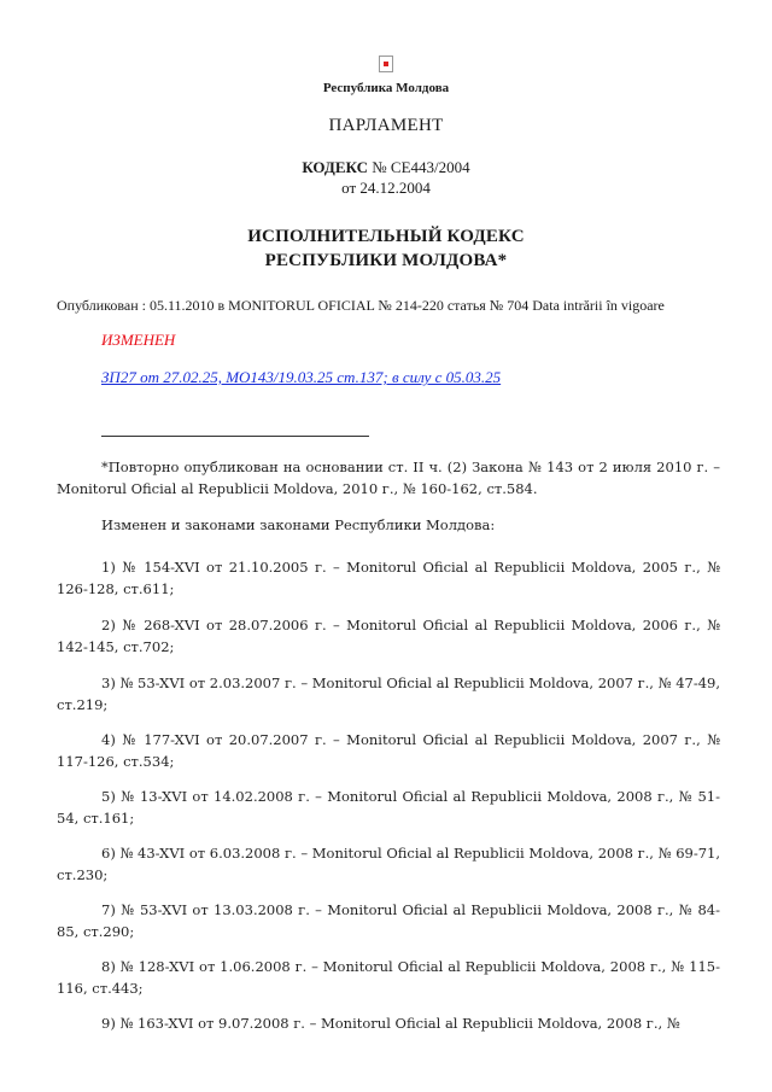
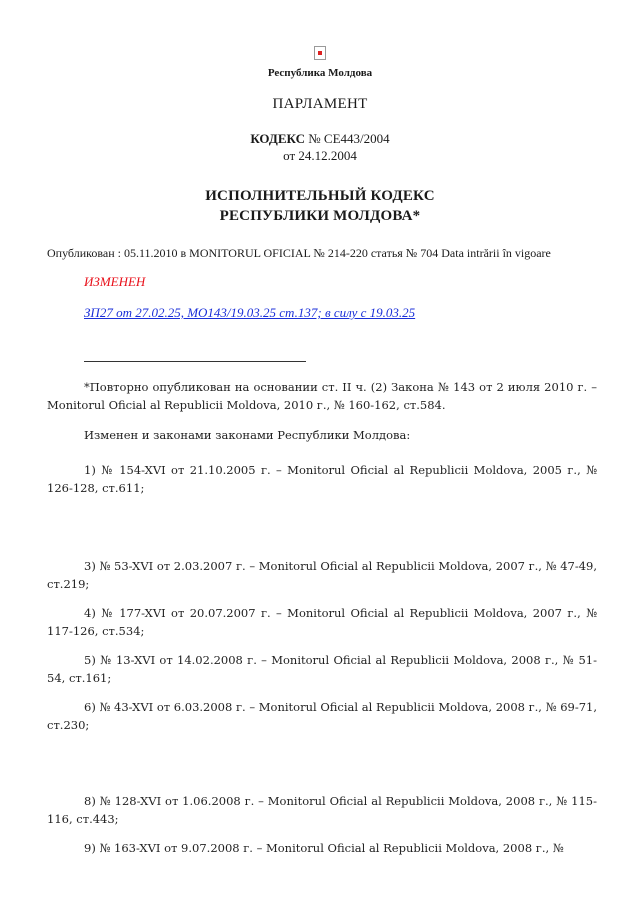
  Республика Молдова
  ПАРЛАМЕНТ
  КОДЕКС № CE443/2004
  от 24.12.2004
  ИСПОЛНИТЕЛЬНЫЙ КОДЕКС
  РЕСПУБЛИКИ МОЛДОВА*
  Опубликован : 05.11.2010 в MONITORUL OFICIAL № 214-220 статья № 704 Data intrării în vigoare
  ИЗМЕНЕН
- ЗП27 от 27.02.25, МО143/19.03.25 ст.137; в силу с 05.03.25
+ ЗП27 от 27.02.25, МО143/19.03.25 ст.137; в силу с 19.03.25
  *Повторно опубликован на основании ст. II ч. (2) Закона № 143 от 2 июля 2010 г. – Monitorul Oficial al Republicii Moldova, 2010 г., № 160-162, ст.584.
  Изменен и законами законами Республики Молдова:
  1) № 154-XVI от 21.10.2005 г. – Monitorul Oficial al Republicii Moldova, 2005 г., № 126-128, ст.611;
- 2) № 268-XVI от 28.07.2006 г. – Monitorul Oficial al Republicii Moldova, 2006 г., № 142-145, ст.702;
  3) № 53-XVI от 2.03.2007 г. – Monitorul Oficial al Republicii Moldova, 2007 г., № 47-49, ст.219;
  4) № 177-XVI от 20.07.2007 г. – Monitorul Oficial al Republicii Moldova, 2007 г., № 117-126, ст.534;
  5) № 13-XVI от 14.02.2008 г. – Monitorul Oficial al Republicii Moldova, 2008 г., № 51-54, ст.161;
  6) № 43-XVI от 6.03.2008 г. – Monitorul Oficial al Republicii Moldova, 2008 г., № 69-71, ст.230;
- 7) № 53-XVI от 13.03.2008 г. – Monitorul Oficial al Republicii Moldova, 2008 г., № 84-85, ст.290;
  8) № 128-XVI от 1.06.2008 г. – Monitorul Oficial al Republicii Moldova, 2008 г., № 115-116, ст.443;
  9) № 163-XVI от 9.07.2008 г. – Monitorul Oficial al Republicii Moldova, 2008 г., №
